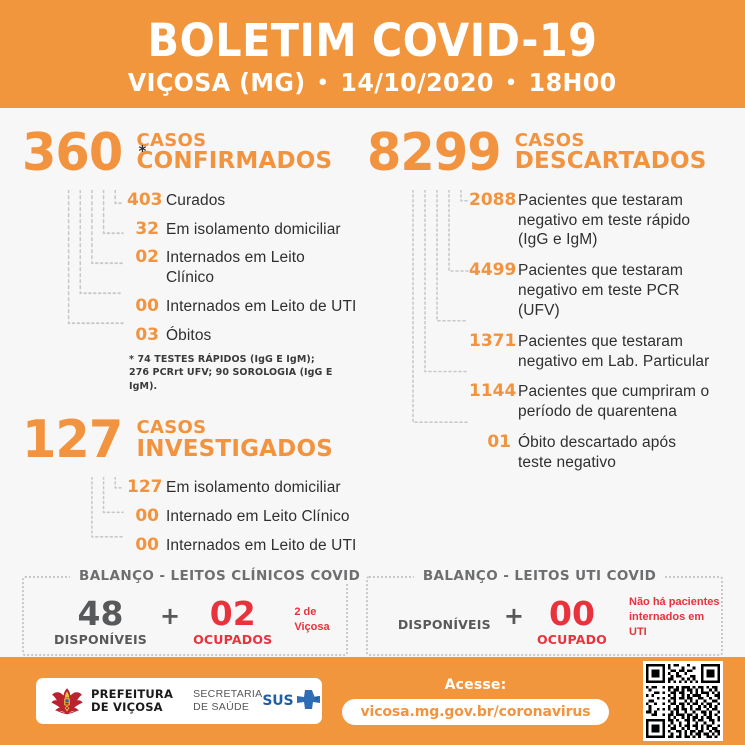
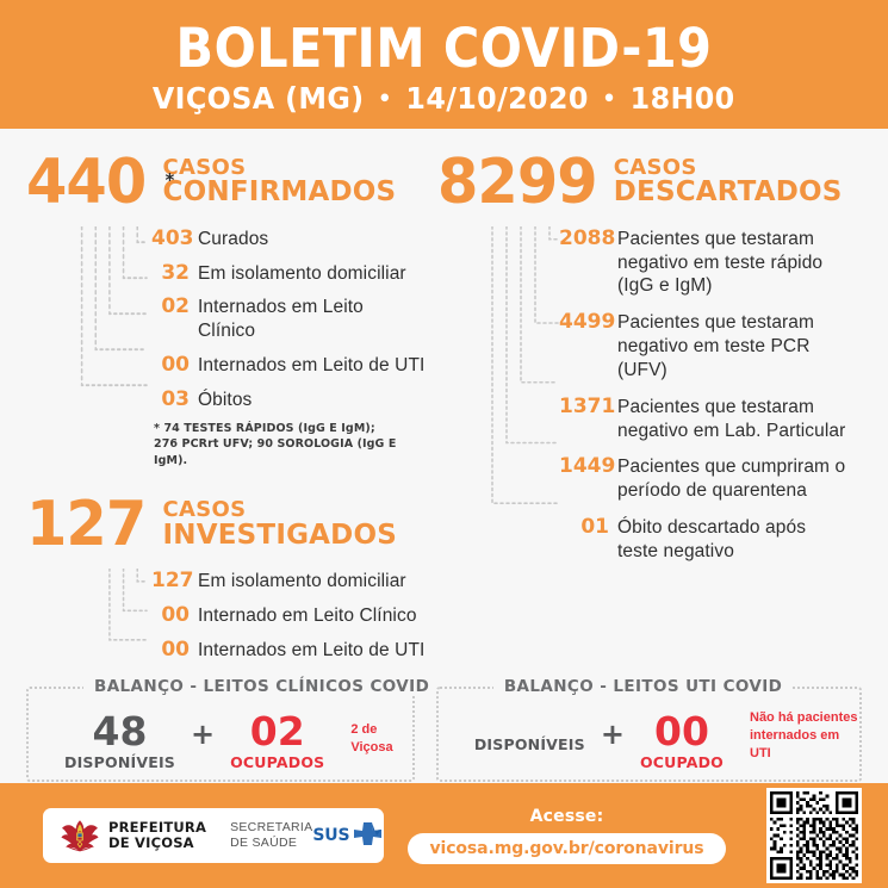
  BOLETIM COVID-19
  VIÇOSA (MG) • 14/10/2020 • 18H00
- 360
+ 440
  CASOS
  CONFIRMADOS
  *
  403
  Curados
  32
  Em isolamento domiciliar
  02
  Internados em Leito Clínico
  00
  Internados em Leito de UTI
  03
  Óbitos
  * 74 TESTES RÁPIDOS (IgG E IgM);
  276 PCRrt UFV; 90 SOROLOGIA (IgG E IgM).
  127
  CASOS
  INVESTIGADOS
  127
  Em isolamento domiciliar
  00
  Internado em Leito Clínico
  00
  Internados em Leito de UTI
  8299
  CASOS
  DESCARTADOS
  2088
  Pacientes que testaram negativo em teste rápido (IgG e IgM)
  4499
  Pacientes que testaram negativo em teste PCR (UFV)
  1371
  Pacientes que testaram negativo em Lab. Particular
- 1144
+ 1449
  Pacientes que cumpriram o período de quarentena
  01
  Óbito descartado após teste negativo
  BALANÇO - LEITOS CLÍNICOS COVID
  48
  DISPONÍVEIS
  +
  02
  OCUPADOS
  2 de Viçosa
  BALANÇO - LEITOS UTI COVID
  DISPONÍVEIS
  +
  00
  OCUPADO
  Não há pacientes internados em UTI
  PREFEITURA
  DE VIÇOSA
  SECRETARIA
  DE SAÚDE
  SUS
  Acesse:
  vicosa.mg.gov.br/coronavirus
